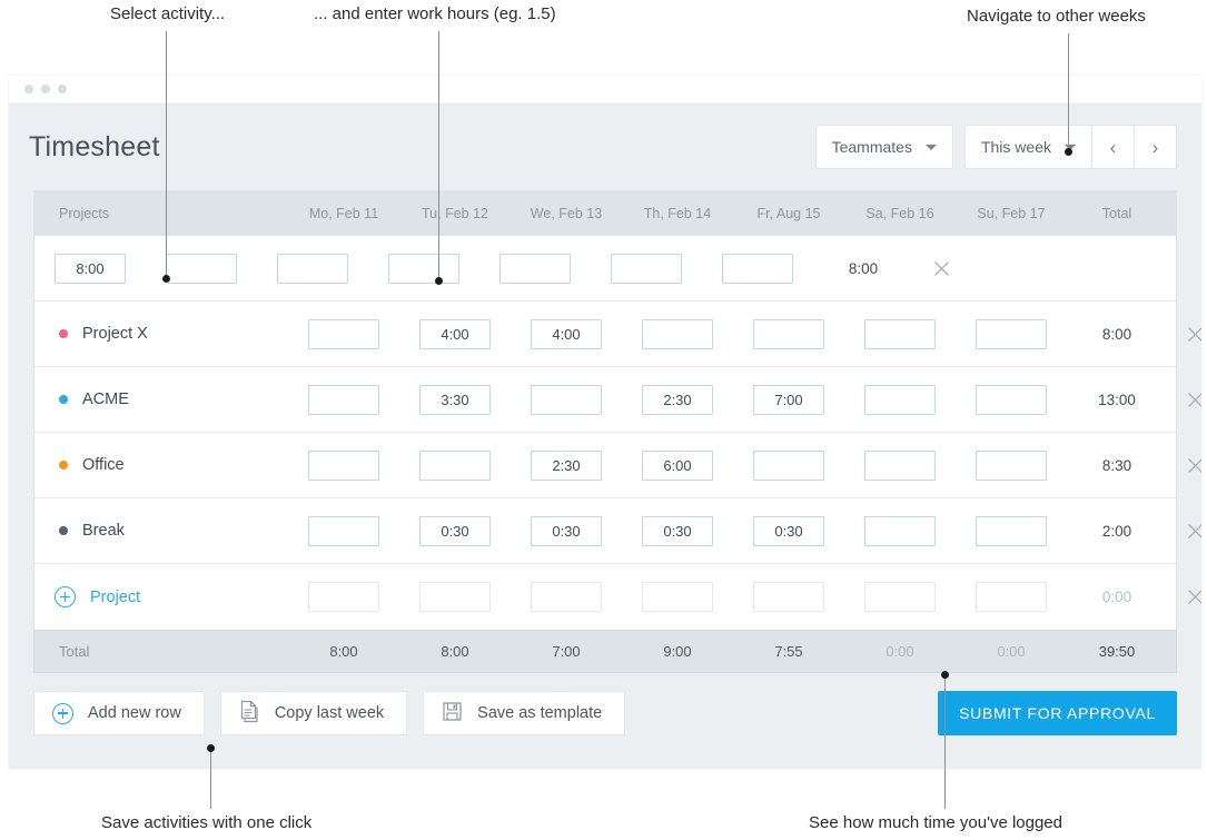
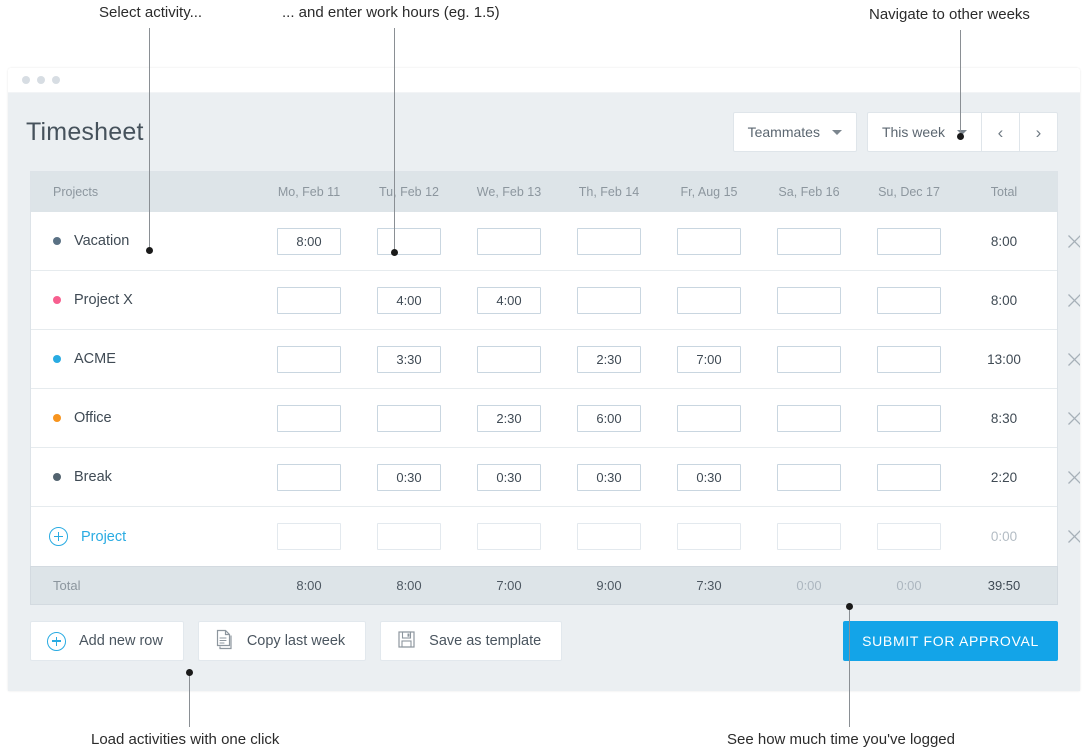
  Timesheet
  Teammates
  This week
  ‹
  ›
  Projects
  Mo, Feb 11
  Tu Feb 12
  We, Feb 13
  Th, Feb 14
  Fr, Aug 15
  Sa, Feb 16
- Su, Feb 17
+ Su, Dec 17
  Total
+ Vacation
  8:00
  8:00
  Project X
  4:00
  4:00
  8:00
  ACME
  3:30
  2:30
  7:00
  13:00
  Office
  2:30
  6:00
  8:30
  Break
  0:30
  0:30
  0:30
  0:30
- 2:00
+ 2:20
  Project
  0:00
  Total
  8:00
  8:00
  7:00
  9:00
- 7:55
+ 7:30
  0:00
  0:00
  39:50
  Add new row
  Copy last week
  Save as template
  SUBMIT FOR APPROVAL
  Select activity...
  ... and enter work hours (eg. 1.5)
  Navigate to other weeks
- Save activities with one click
+ Load activities with one click
  See how much time you've logged
